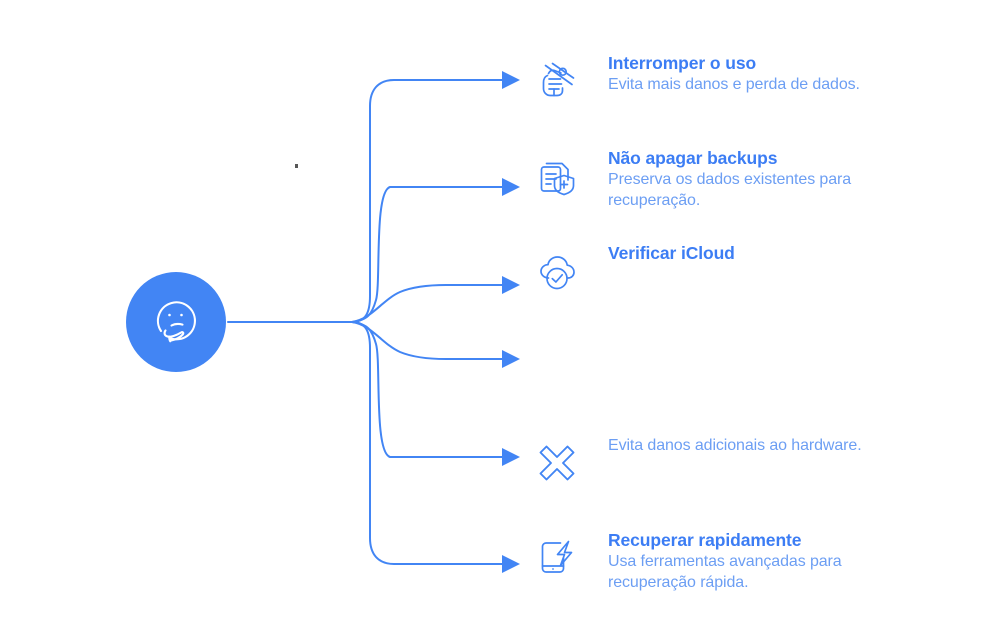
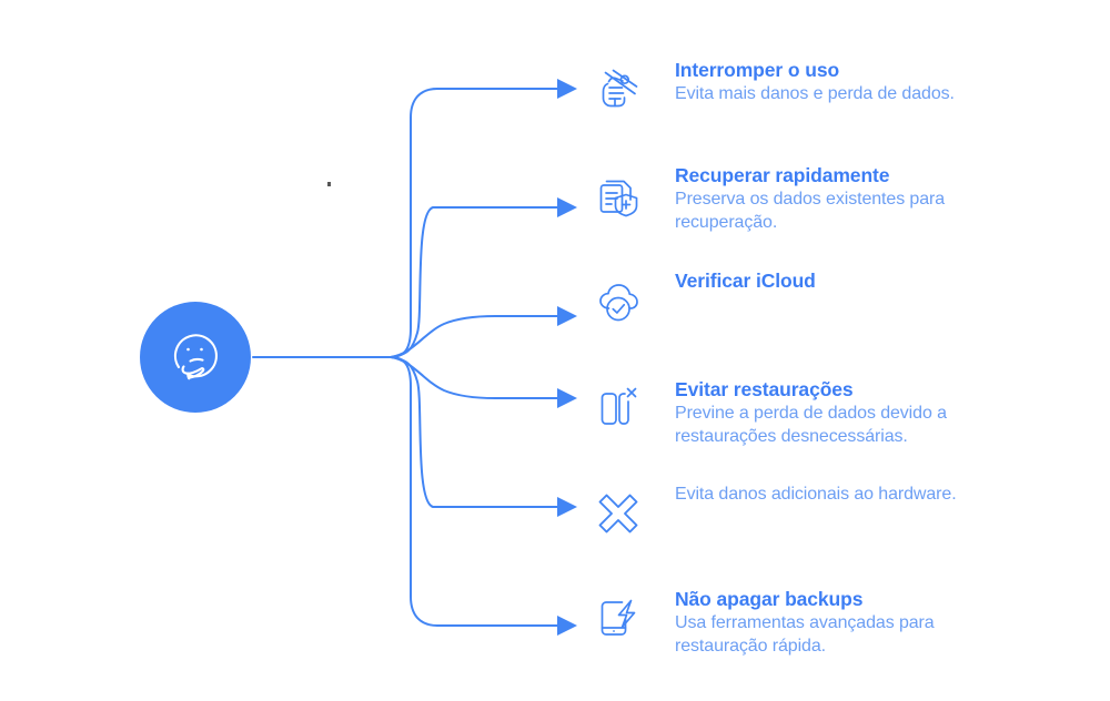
  Interromper o uso
  Evita mais danos e perda de dados.
- Não apagar backups
+ Recuperar rapidamente
  Preserva os dados existentes para recuperação.
  Verificar iCloud
+ Evitar restaurações
+ Previne a perda de dados devido a restaurações desnecessárias.
  Evita danos adicionais ao hardware.
- Recuperar rapidamente
+ Não apagar backups
- Usa ferramentas avançadas para recuperação rápida.
+ Usa ferramentas avançadas para restauração rápida.
